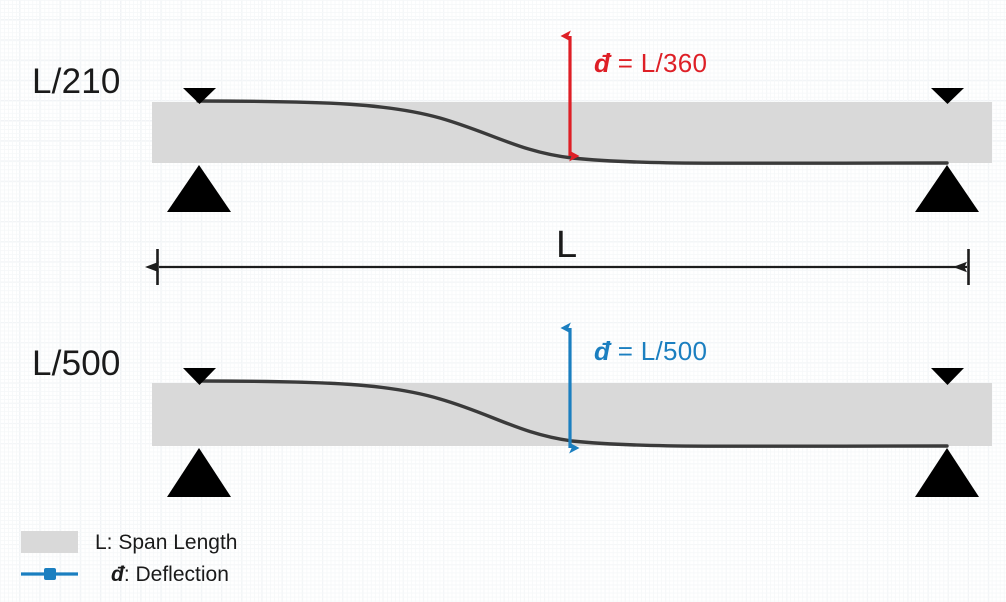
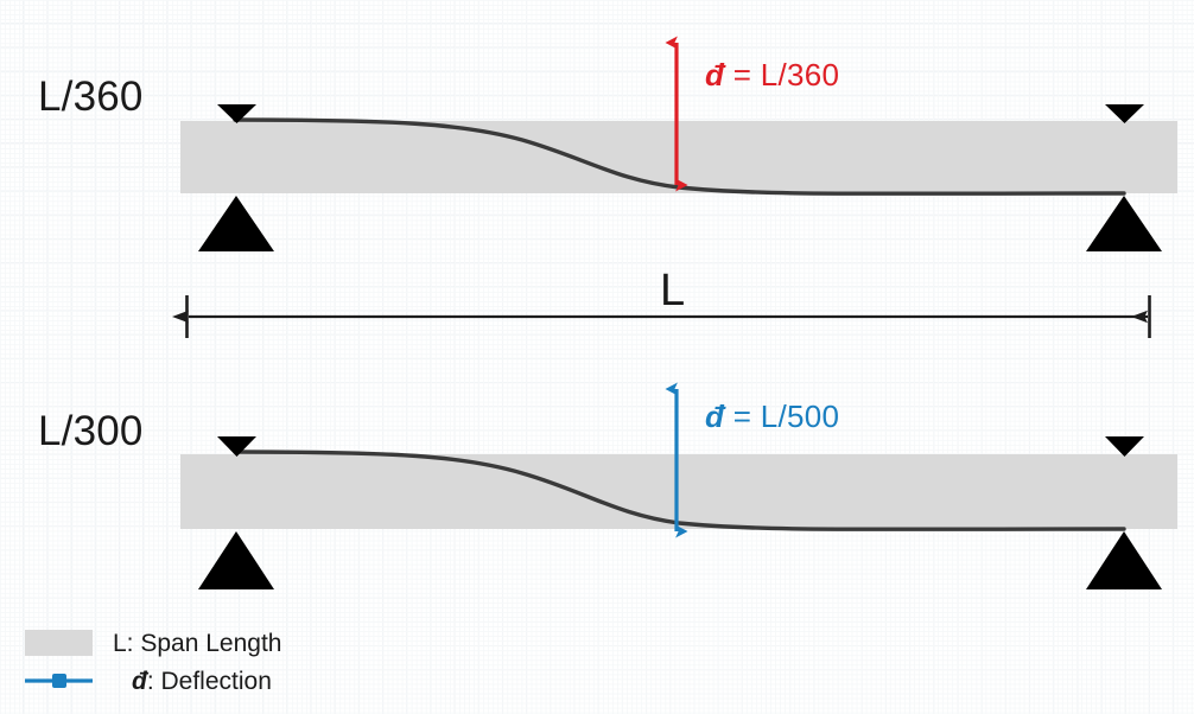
- L/210
+ L/360
- L/500
+ L/300
  đ = L/360
  đ = L/500
  L
  L: Span Length
  đ: Deflection
